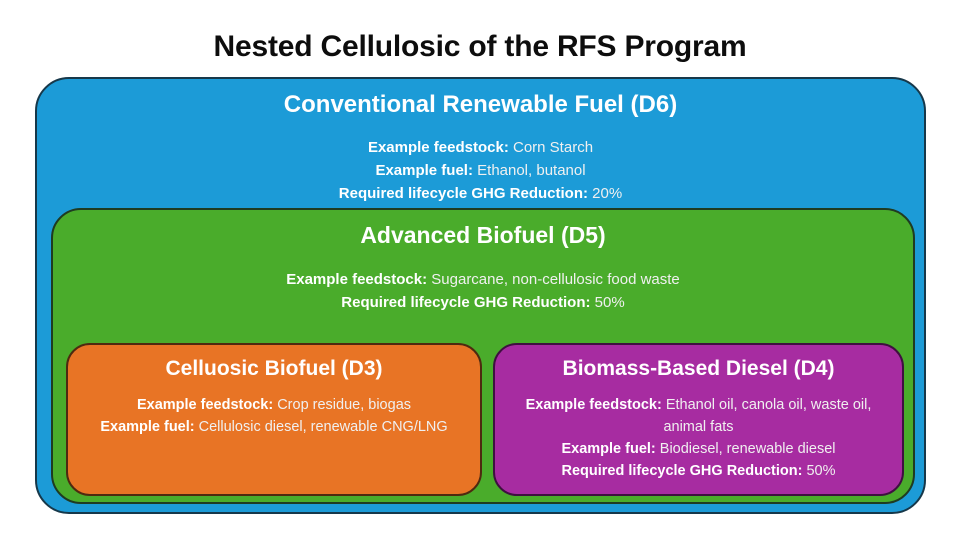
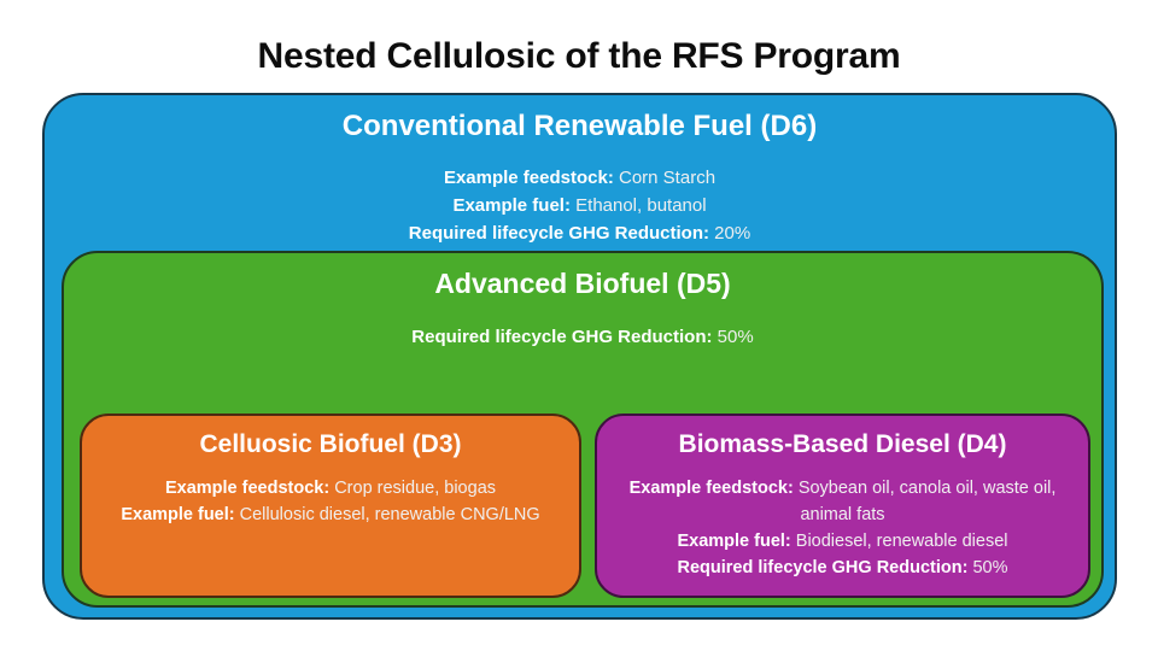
  Nested Cellulosic of the RFS Program
  Conventional Renewable Fuel (D6)
  Example feedstock: Corn Starch
  Example fuel: Ethanol, butanol
  Required lifecycle GHG Reduction: 20%
  Advanced Biofuel (D5)
- Example feedstock: Sugarcane, non-cellulosic food waste
  Required lifecycle GHG Reduction: 50%
  Celluosic Biofuel (D3)
  Example feedstock: Crop residue, biogas
  Example fuel: Cellulosic diesel, renewable CNG/LNG
  Biomass-Based Diesel (D4)
- Example feedstock: Ethanol oil, canola oil, waste oil, animal fats
+ Example feedstock: Soybean oil, canola oil, waste oil, animal fats
  Example fuel: Biodiesel, renewable diesel
  Required lifecycle GHG Reduction: 50%
